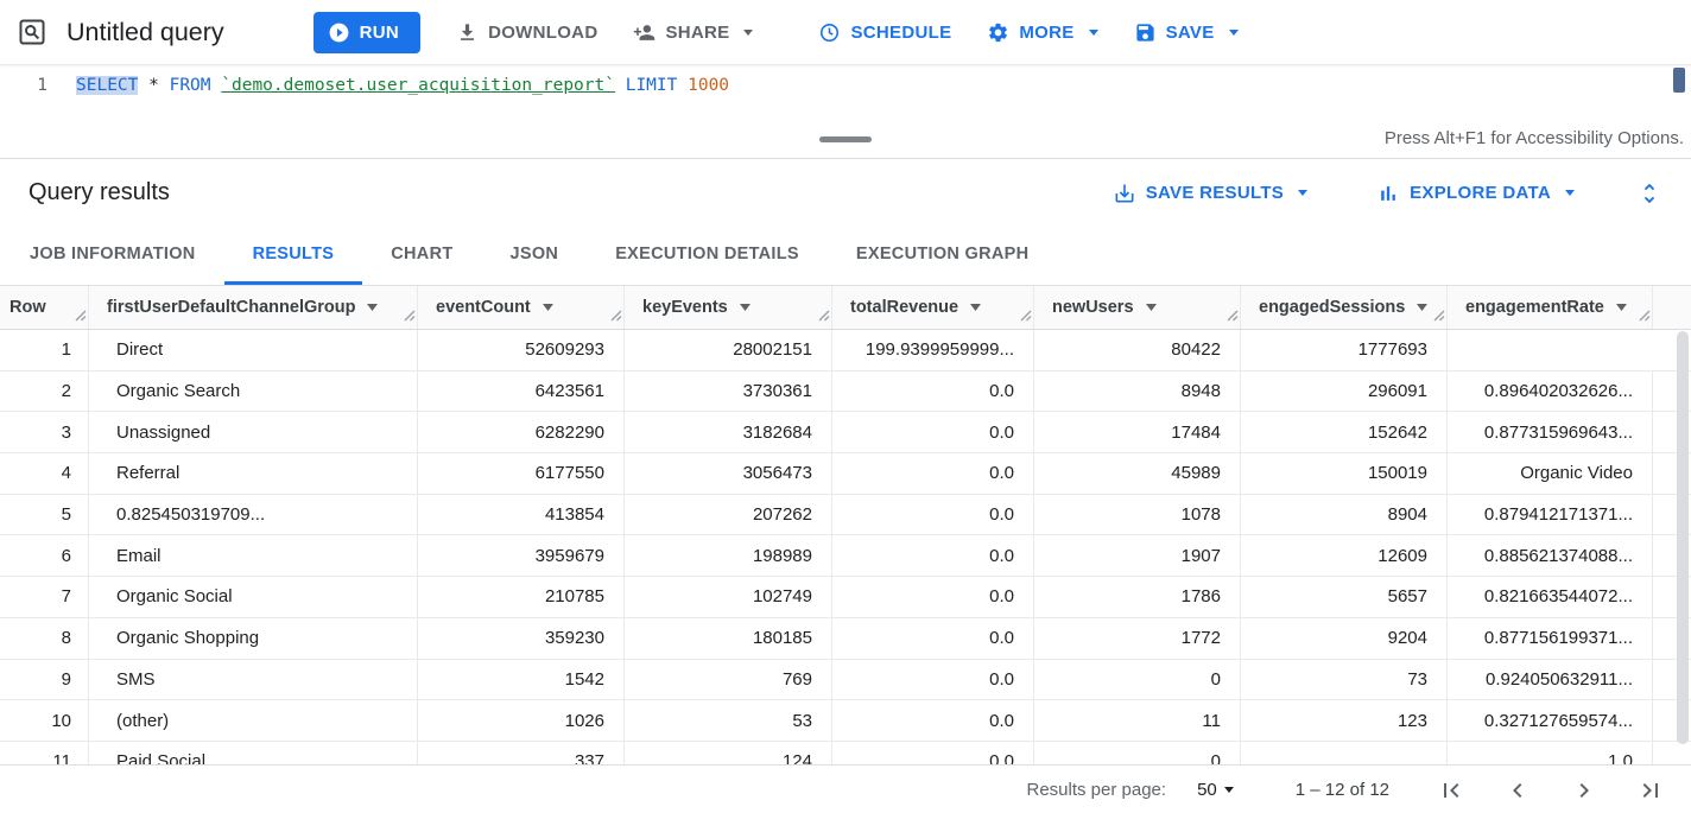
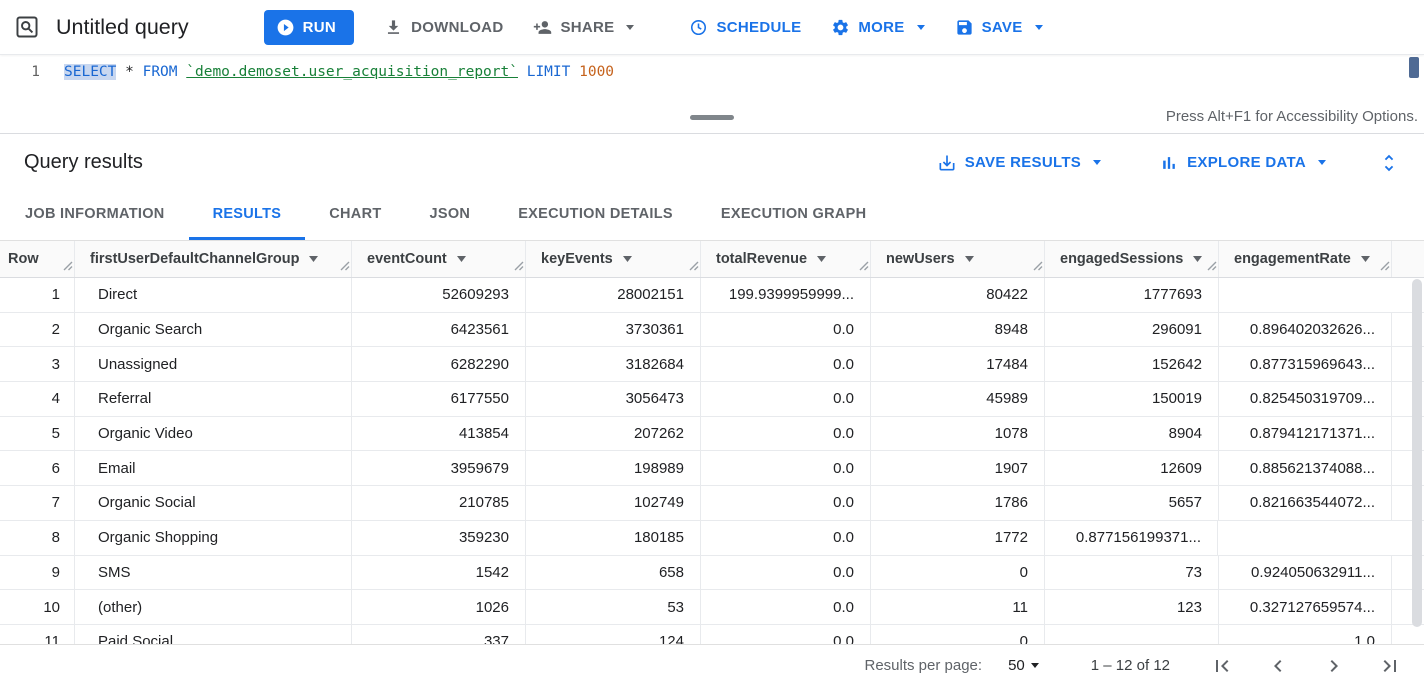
  Untitled query
  RUN
  DOWNLOAD
  SHARE
  SCHEDULE
  MORE
  SAVE
  1
  SELECT * FROM `demo.demoset.user_acquisition_report` LIMIT 1000
  Press Alt+F1 for Accessibility Options.
  Query results
  SAVE RESULTS
  EXPLORE DATA
  JOB INFORMATION
  RESULTS
  CHART
  JSON
  EXECUTION DETAILS
  EXECUTION GRAPH
  Row
  firstUserDefaultChannelGroup
  eventCount
  keyEvents
  totalRevenue
  newUsers
  engagedSessions
  engagementRate
  1
  Direct
  52609293
  28002151
  199.9399959999...
  80422
  1777693
  2
  Organic Search
  6423561
  3730361
  0.0
  8948
  296091
  0.896402032626...
  3
  Unassigned
  6282290
  3182684
  0.0
  17484
  152642
  0.877315969643...
  4
  Referral
  6177550
  3056473
  0.0
  45989
  150019
- Organic Video
+ 0.825450319709...
  5
- 0.825450319709...
+ Organic Video
  413854
  207262
  0.0
  1078
  8904
  0.879412171371...
  6
  Email
  3959679
  198989
  0.0
  1907
  12609
  0.885621374088...
  7
  Organic Social
  210785
  102749
  0.0
  1786
  5657
  0.821663544072...
  8
  Organic Shopping
  359230
  180185
  0.0
  1772
- 9204
  0.877156199371...
  9
  SMS
  1542
- 769
+ 658
  0.0
  0
  73
  0.924050632911...
  10
  (other)
  1026
  53
  0.0
  11
  123
  0.327127659574...
  11
  Paid Social
  337
  124
  0.0
  0
  1.0
  Results per page:
  50
  1 – 12 of 12
